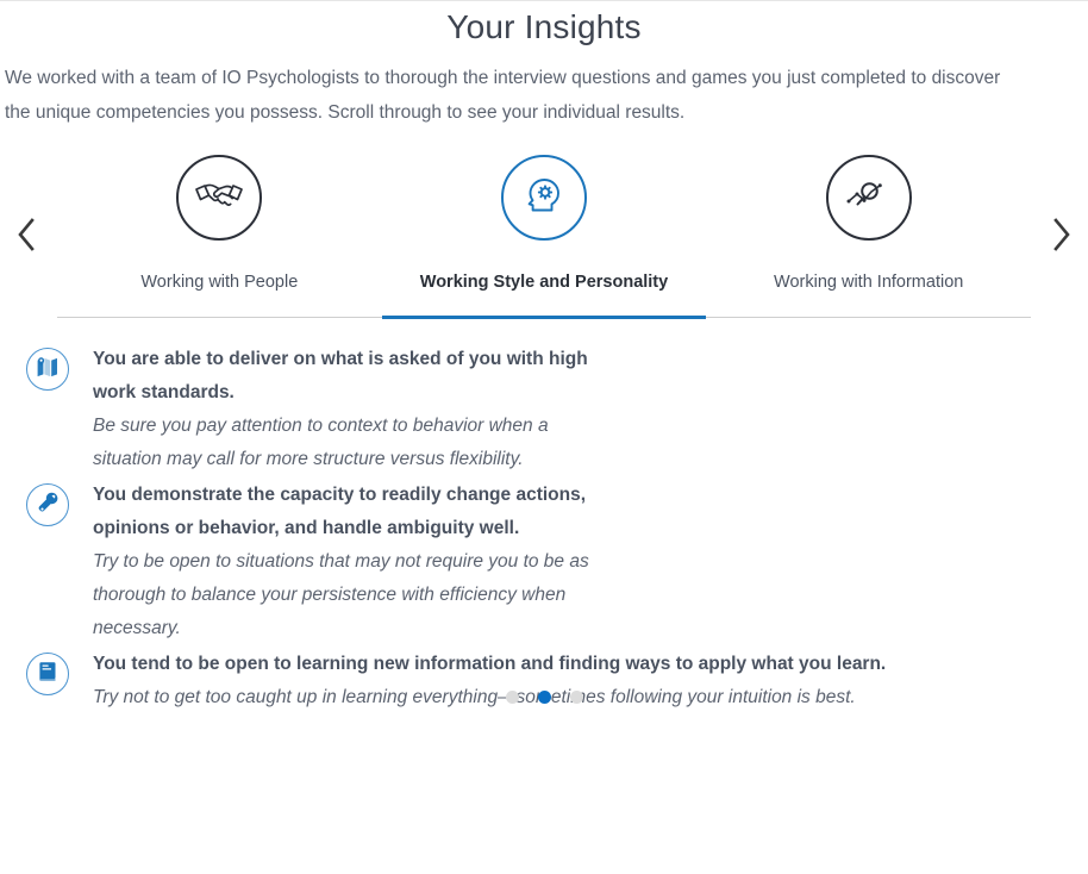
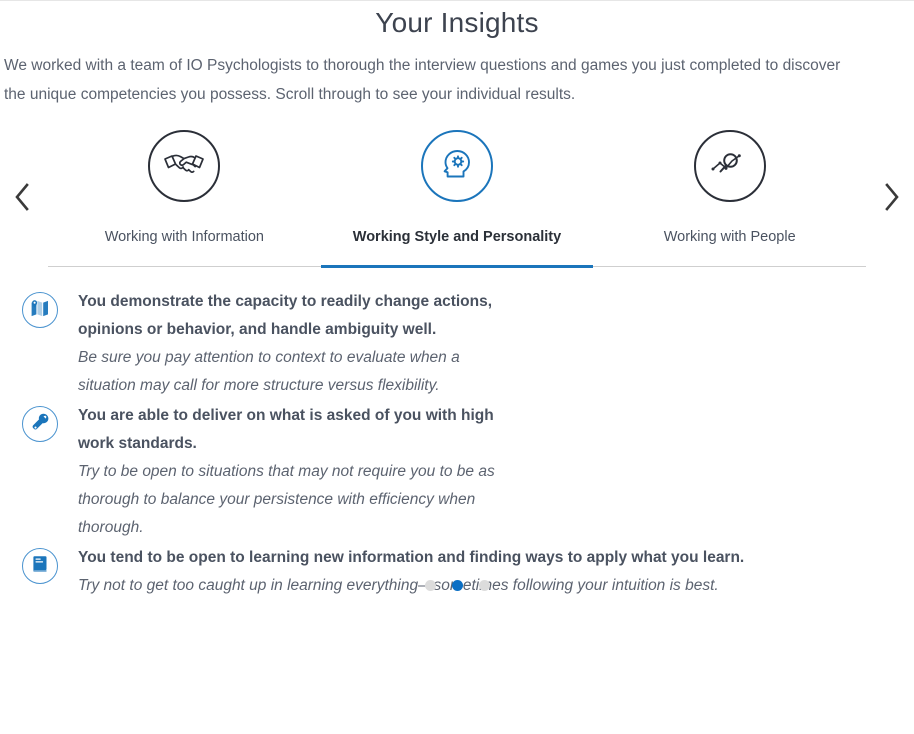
  Your Insights
  We worked with a team of IO Psychologists to thorough the interview questions and games you just completed to discover the unique competencies you possess. Scroll through to see your individual results.
- Working with People
+ Working with Information
  Working Style and Personality
- Working with Information
+ Working with People
- You are able to deliver on what is asked of you with high work standards.
+ You demonstrate the capacity to readily change actions, opinions or behavior, and handle ambiguity well.
- Be sure you pay attention to context to behavior when a situation may call for more structure versus flexibility.
+ Be sure you pay attention to context to evaluate when a situation may call for more structure versus flexibility.
- You demonstrate the capacity to readily change actions, opinions or behavior, and handle ambiguity well.
+ You are able to deliver on what is asked of you with high work standards.
- Try to be open to situations that may not require you to be as thorough to balance your persistence with efficiency when necessary.
+ Try to be open to situations that may not require you to be as thorough to balance your persistence with efficiency when thorough.
  You tend to be open to learning new information and finding ways to apply what you learn.
  Try not to get too caught up in learning everythingsoeties following your intuition is best.
